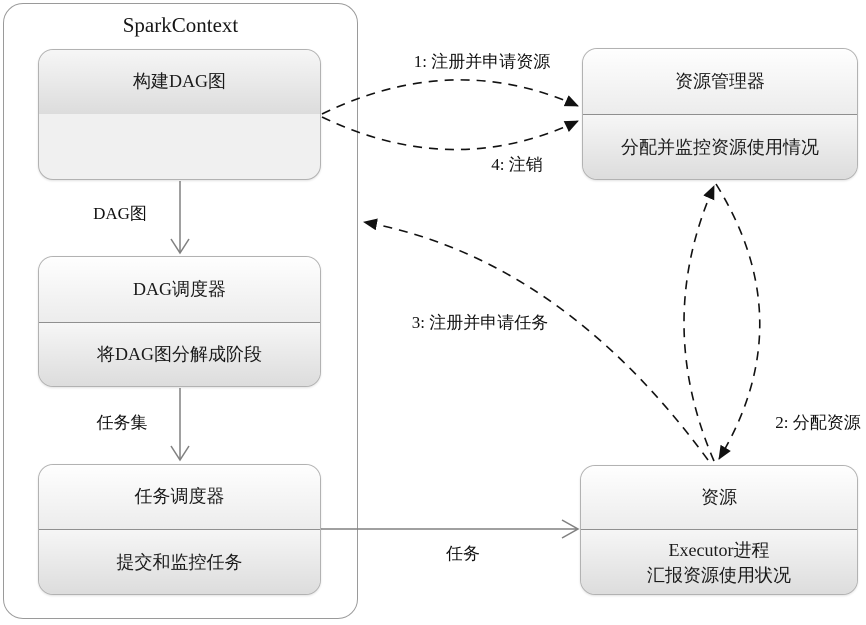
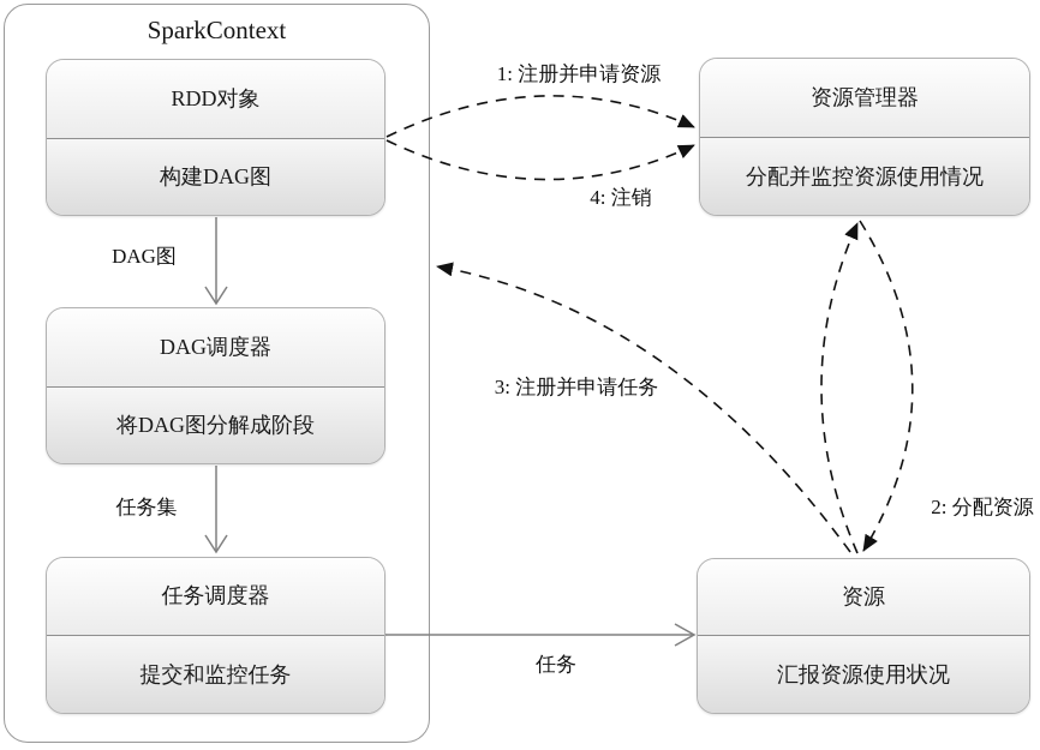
  SparkContext
+ RDD对象
  构建DAG图
  DAG调度器
  将DAG图分解成阶段
  任务调度器
  提交和监控任务
  资源管理器
  分配并监控资源使用情况
  资源
- Executor进程
  汇报资源使用状况
  DAG图
  任务集
  任务
  1: 注册并申请资源
  4: 注销
  3: 注册并申请任务
  2: 分配资源
